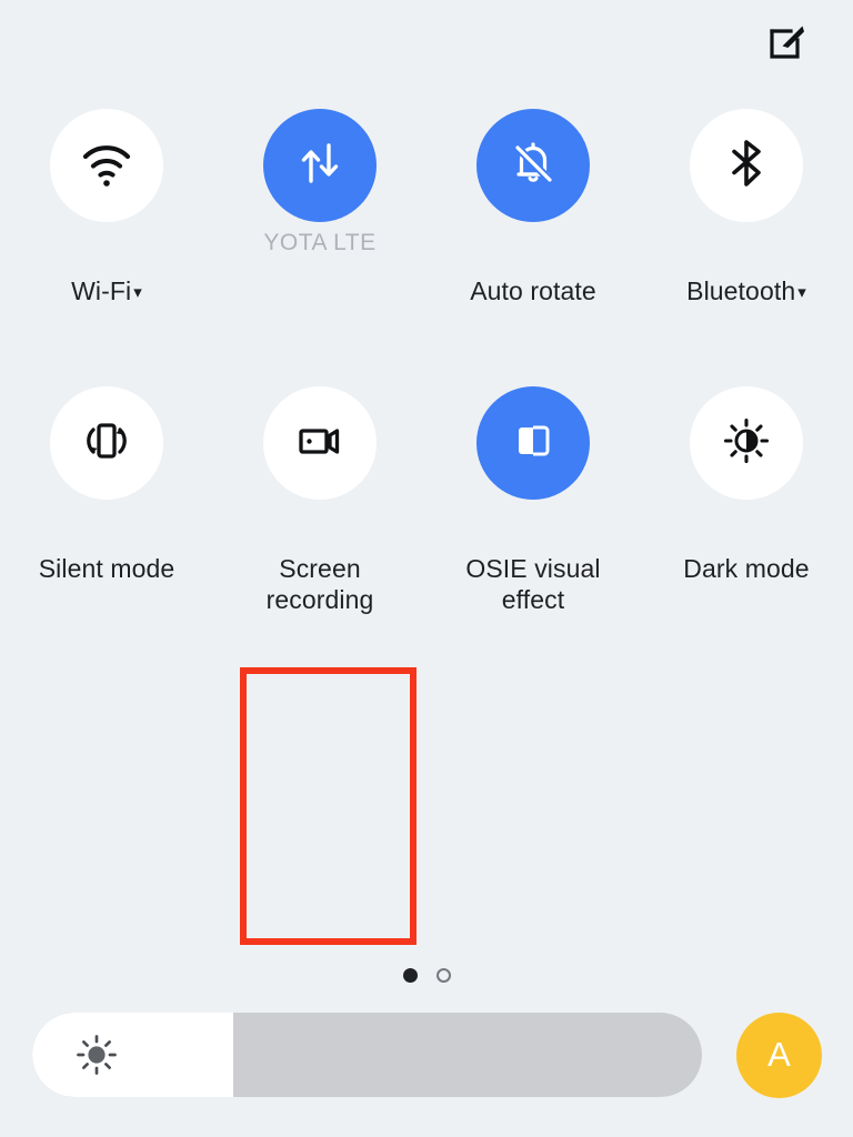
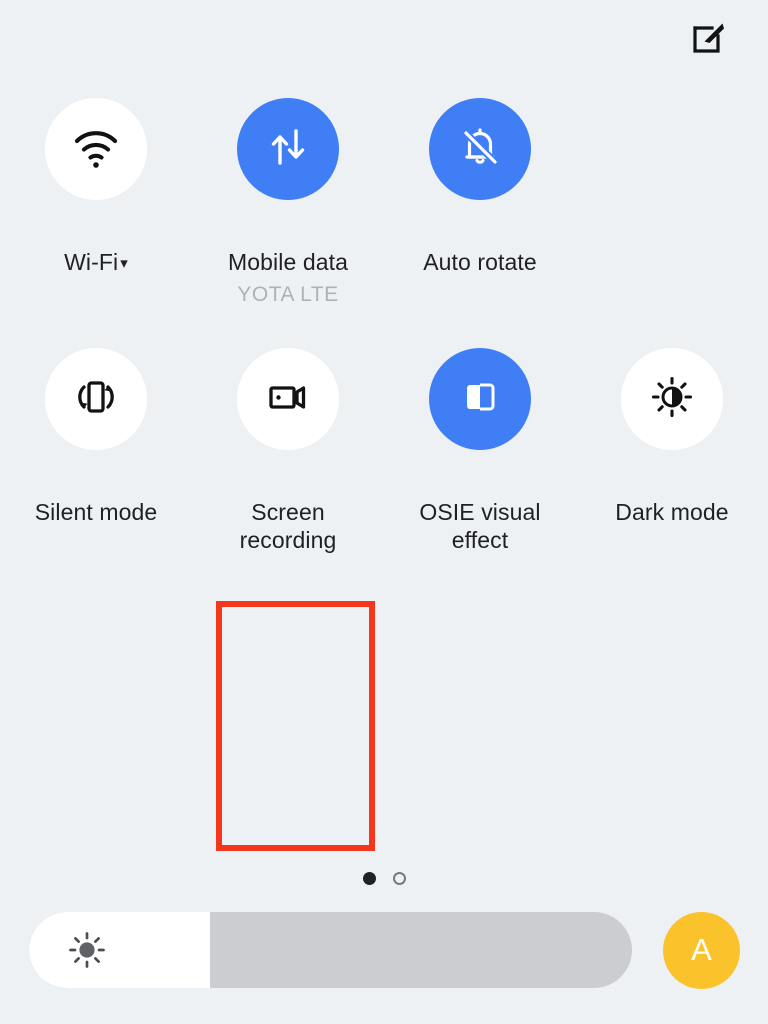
  Wi-Fi▾
+ Mobile data
  YOTA LTE
  Auto rotate
- Bluetooth▾
  Silent mode
  Screen
  recording
  OSIE visual
  effect
  Dark mode
  A
